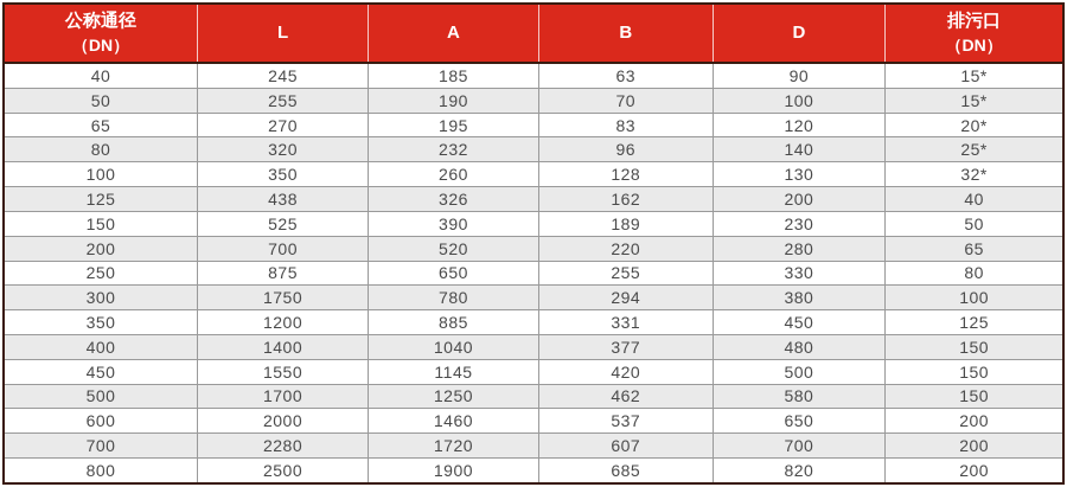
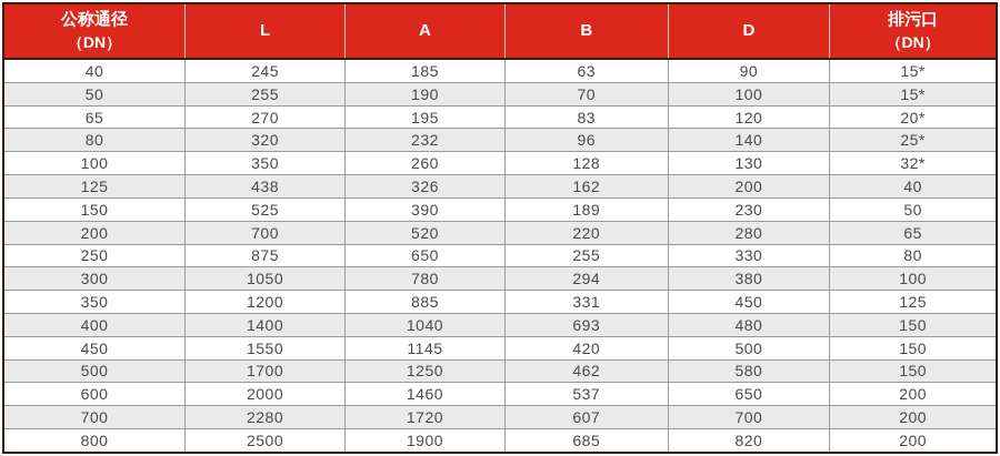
  公称通径（DN）	L	A	B	D	排污口（DN）
  40	245	185	63	90	15*
  50	255	190	70	100	15*
  65	270	195	83	120	20*
  80	320	232	96	140	25*
  100	350	260	128	130	32*
  125	438	326	162	200	40
  150	525	390	189	230	50
  200	700	520	220	280	65
  250	875	650	255	330	80
- 300	1750	780	294	380	100
+ 300	1050	780	294	380	100
  350	1200	885	331	450	125
- 400	1400	1040	377	480	150
+ 400	1400	1040	693	480	150
  450	1550	1145	420	500	150
  500	1700	1250	462	580	150
  600	2000	1460	537	650	200
  700	2280	1720	607	700	200
  800	2500	1900	685	820	200
